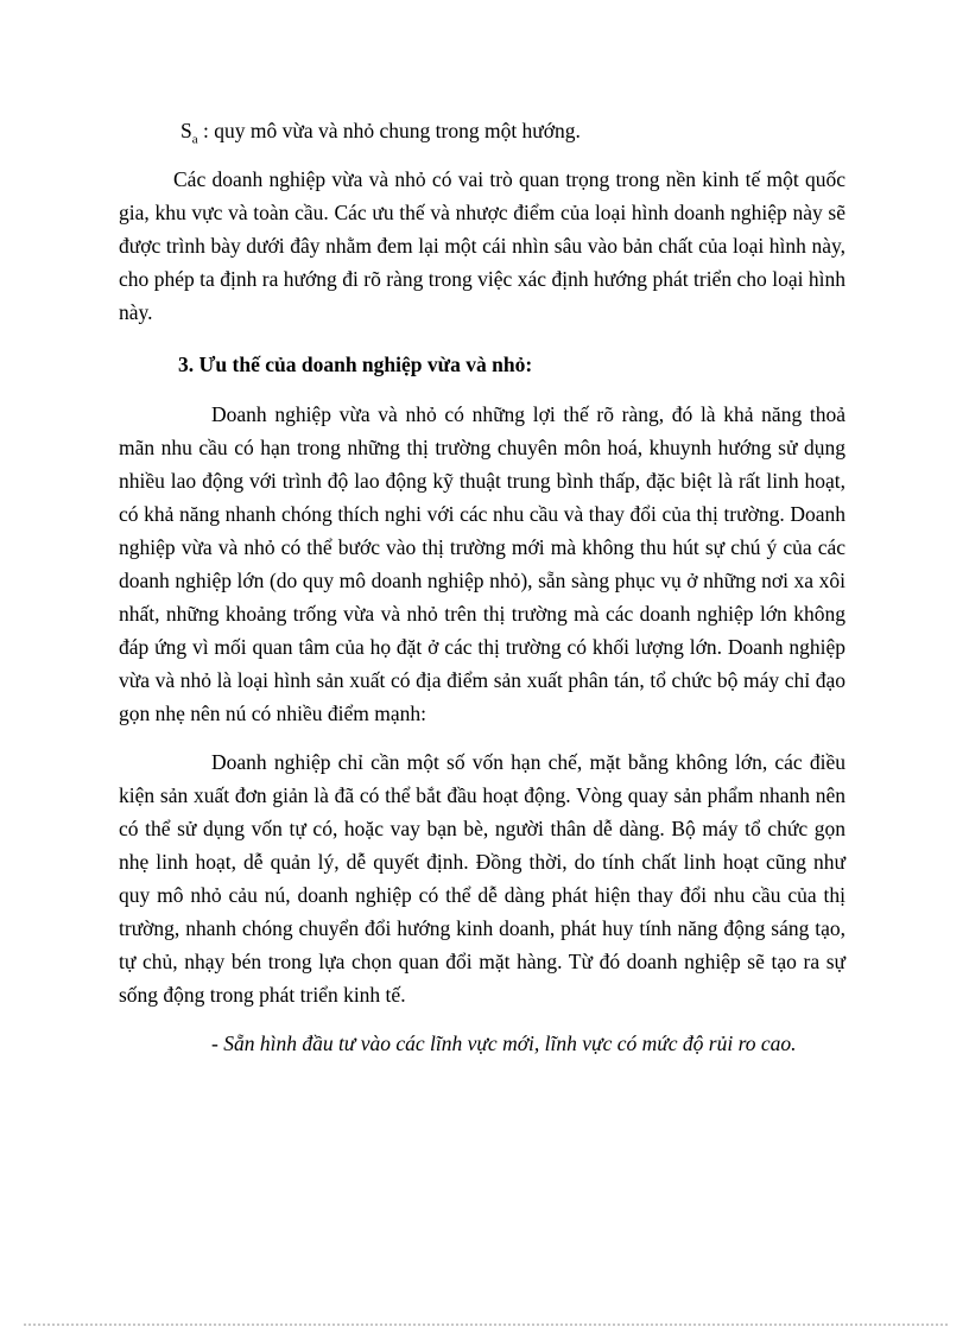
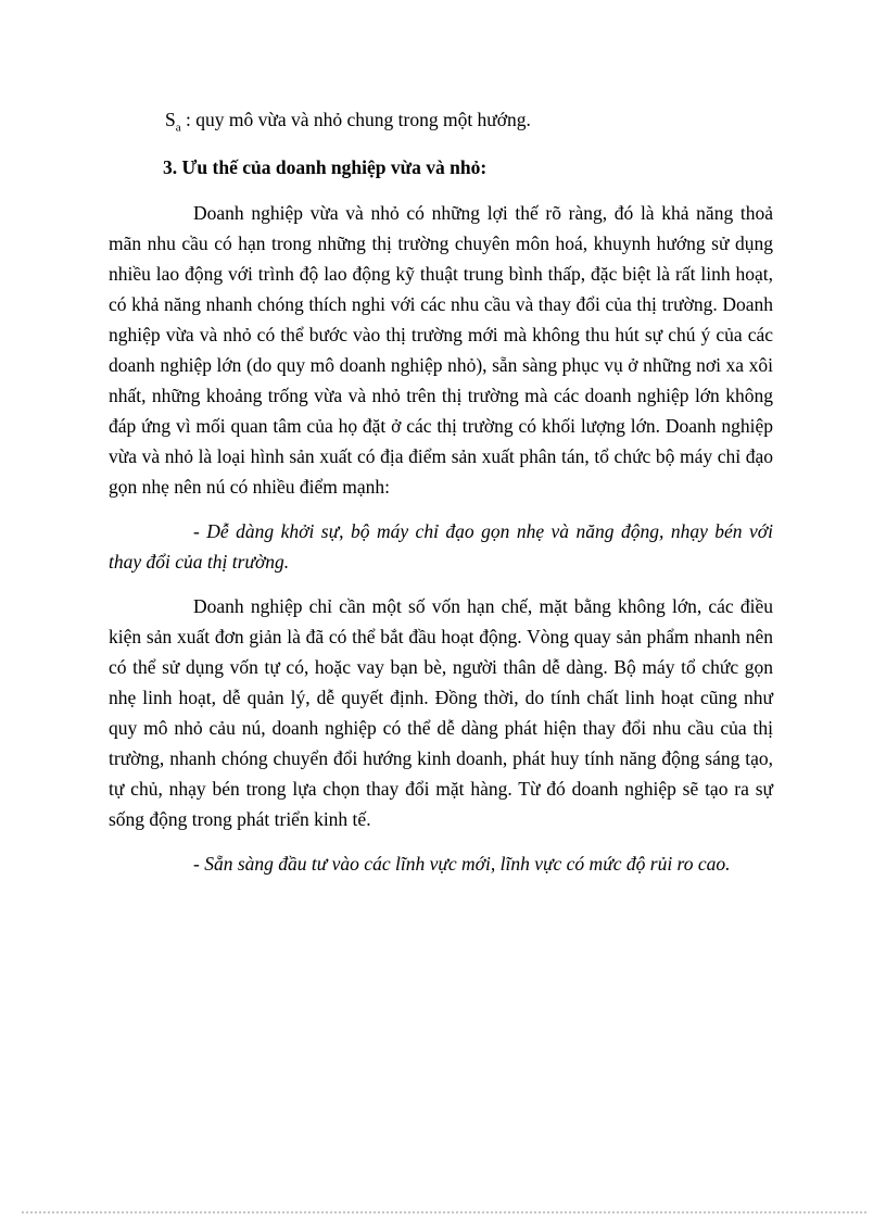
  Sa : quy mô vừa và nhỏ chung trong một hướng.
- Các doanh nghiệp vừa và nhỏ có vai trò quan trọng trong nền kinh tế một quốc gia, khu vực và toàn cầu. Các ưu thế và nhược điểm của loại hình doanh nghiệp này sẽ được trình bày dưới đây nhằm đem lại một cái nhìn sâu vào bản chất của loại hình này, cho phép ta định ra hướng đi rõ ràng trong việc xác định hướng phát triển cho loại hình này.
  3. Ưu thế của doanh nghiệp vừa và nhỏ:
  Doanh nghiệp vừa và nhỏ có những lợi thế rõ ràng, đó là khả năng thoả mãn nhu cầu có hạn trong những thị trường chuyên môn hoá, khuynh hướng sử dụng nhiều lao động với trình độ lao động kỹ thuật trung bình thấp, đặc biệt là rất linh hoạt, có khả năng nhanh chóng thích nghi với các nhu cầu và thay đổi của thị trường. Doanh nghiệp vừa và nhỏ có thể bước vào thị trường mới mà không thu hút sự chú ý của các doanh nghiệp lớn (do quy mô doanh nghiệp nhỏ), sẵn sàng phục vụ ở những nơi xa xôi nhất, những khoảng trống vừa và nhỏ trên thị trường mà các doanh nghiệp lớn không đáp ứng vì mối quan tâm của họ đặt ở các thị trường có khối lượng lớn. Doanh nghiệp vừa và nhỏ là loại hình sản xuất có địa điểm sản xuất phân tán, tổ chức bộ máy chỉ đạo gọn nhẹ nên nú có nhiều điểm mạnh:
+ - Dễ dàng khởi sự, bộ máy chỉ đạo gọn nhẹ và năng động, nhạy bén với thay đổi của thị trường.
- Doanh nghiệp chỉ cần một số vốn hạn chế, mặt bằng không lớn, các điều kiện sản xuất đơn giản là đã có thể bắt đầu hoạt động. Vòng quay sản phẩm nhanh nên có thể sử dụng vốn tự có, hoặc vay bạn bè, người thân dễ dàng. Bộ máy tổ chức gọn nhẹ linh hoạt, dễ quản lý, dễ quyết định. Đồng thời, do tính chất linh hoạt cũng như quy mô nhỏ cảu nú, doanh nghiệp có thể dễ dàng phát hiện thay đổi nhu cầu của thị trường, nhanh chóng chuyển đổi hướng kinh doanh, phát huy tính năng động sáng tạo, tự chủ, nhạy bén trong lựa chọn quan đổi mặt hàng. Từ đó doanh nghiệp sẽ tạo ra sự sống động trong phát triển kinh tế.
+ Doanh nghiệp chỉ cần một số vốn hạn chế, mặt bằng không lớn, các điều kiện sản xuất đơn giản là đã có thể bắt đầu hoạt động. Vòng quay sản phẩm nhanh nên có thể sử dụng vốn tự có, hoặc vay bạn bè, người thân dễ dàng. Bộ máy tổ chức gọn nhẹ linh hoạt, dễ quản lý, dễ quyết định. Đồng thời, do tính chất linh hoạt cũng như quy mô nhỏ cảu nú, doanh nghiệp có thể dễ dàng phát hiện thay đổi nhu cầu của thị trường, nhanh chóng chuyển đổi hướng kinh doanh, phát huy tính năng động sáng tạo, tự chủ, nhạy bén trong lựa chọn thay đổi mặt hàng. Từ đó doanh nghiệp sẽ tạo ra sự sống động trong phát triển kinh tế.
- - Sẵn hình đầu tư vào các lĩnh vực mới, lĩnh vực có mức độ rủi ro cao.
+ - Sẵn sàng đầu tư vào các lĩnh vực mới, lĩnh vực có mức độ rủi ro cao.
